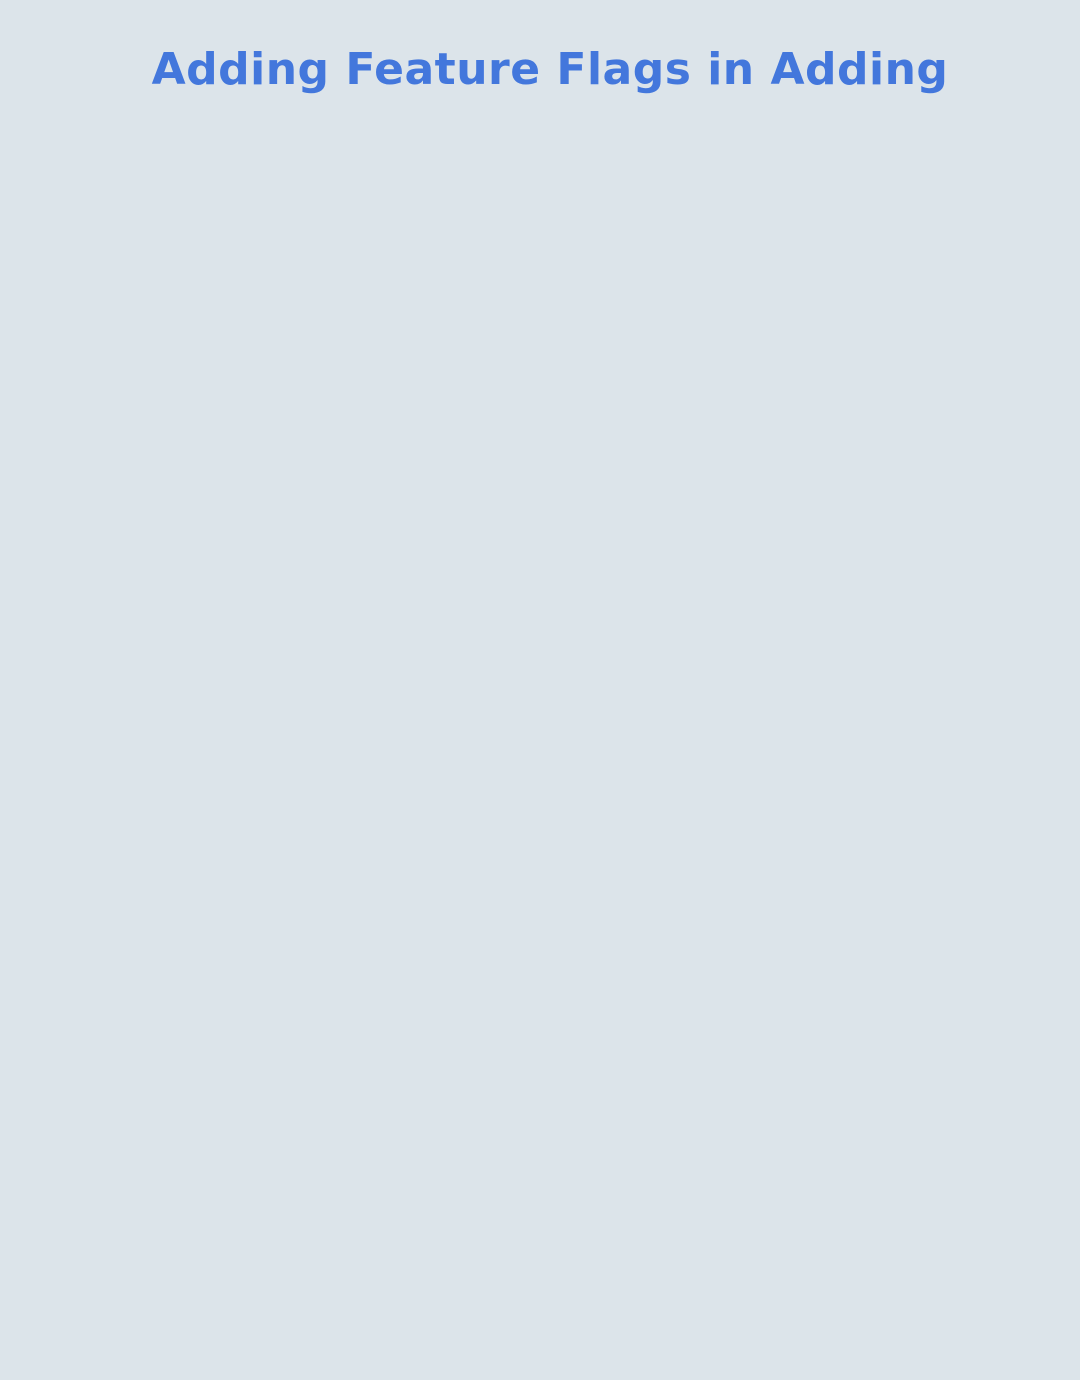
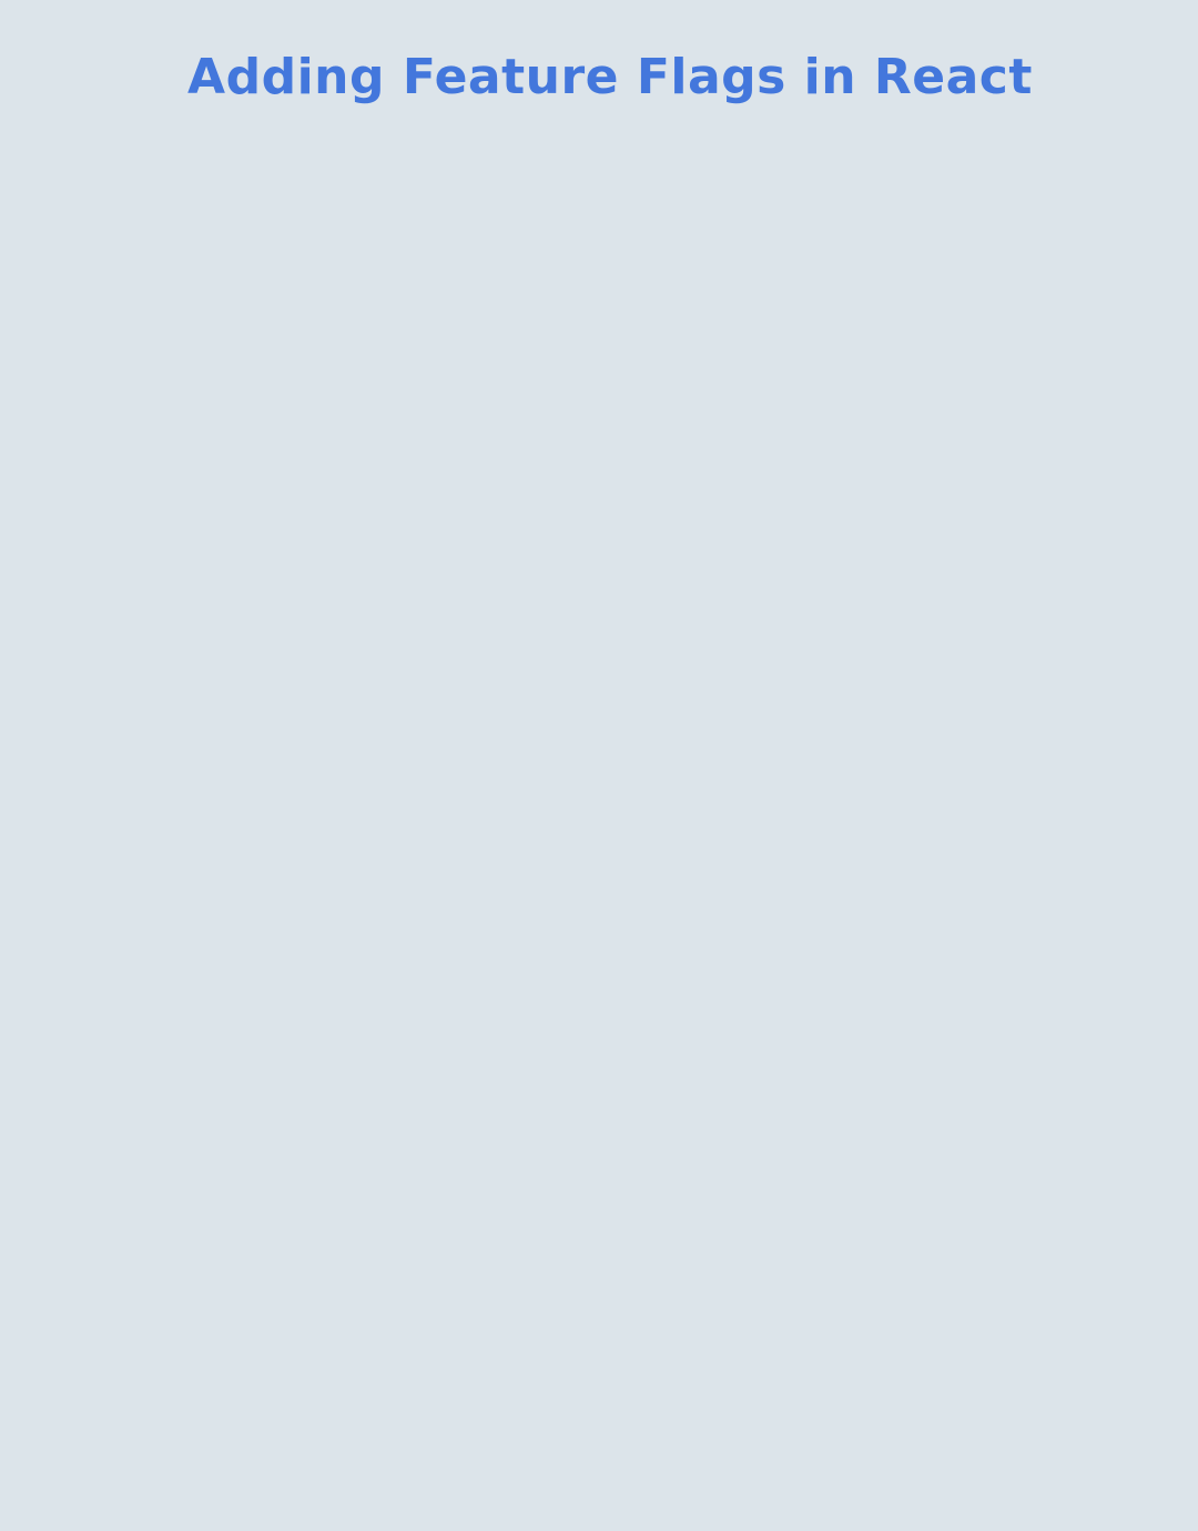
- Adding Feature Flags in Adding
+ Adding Feature Flags in React
